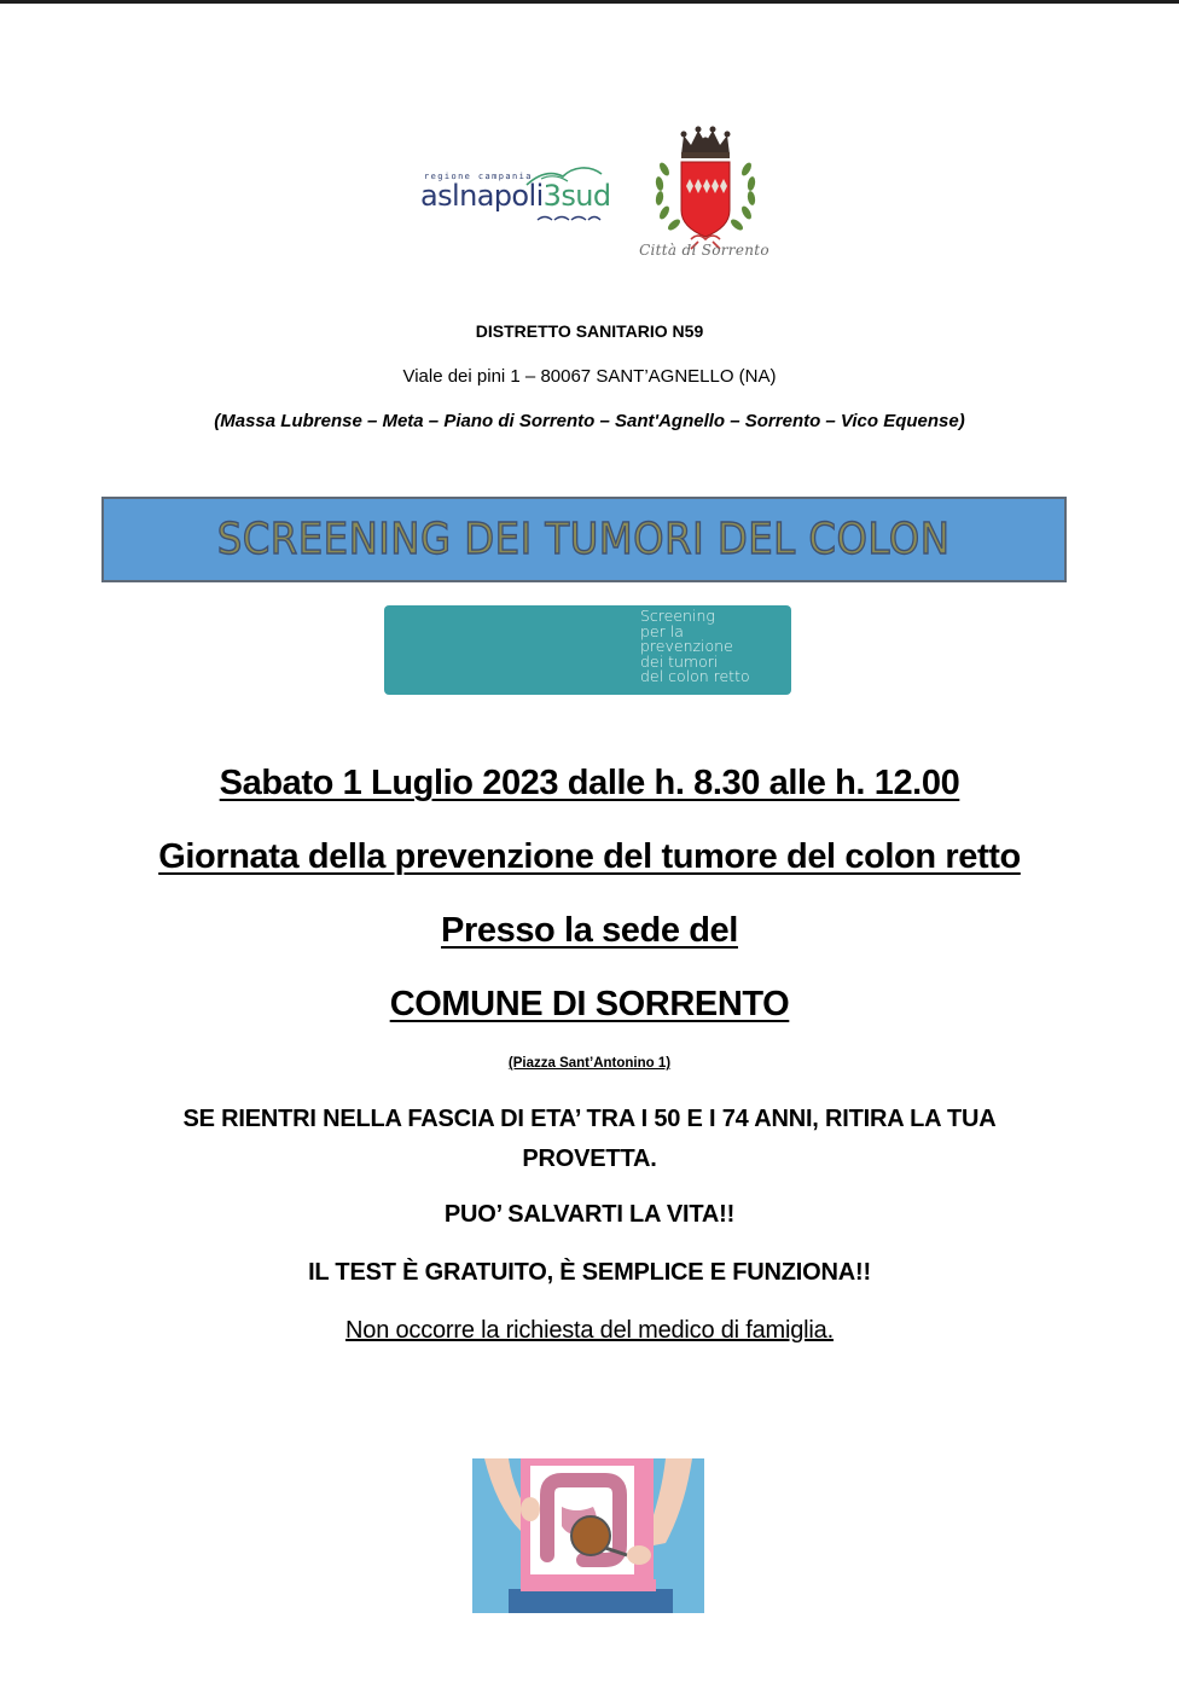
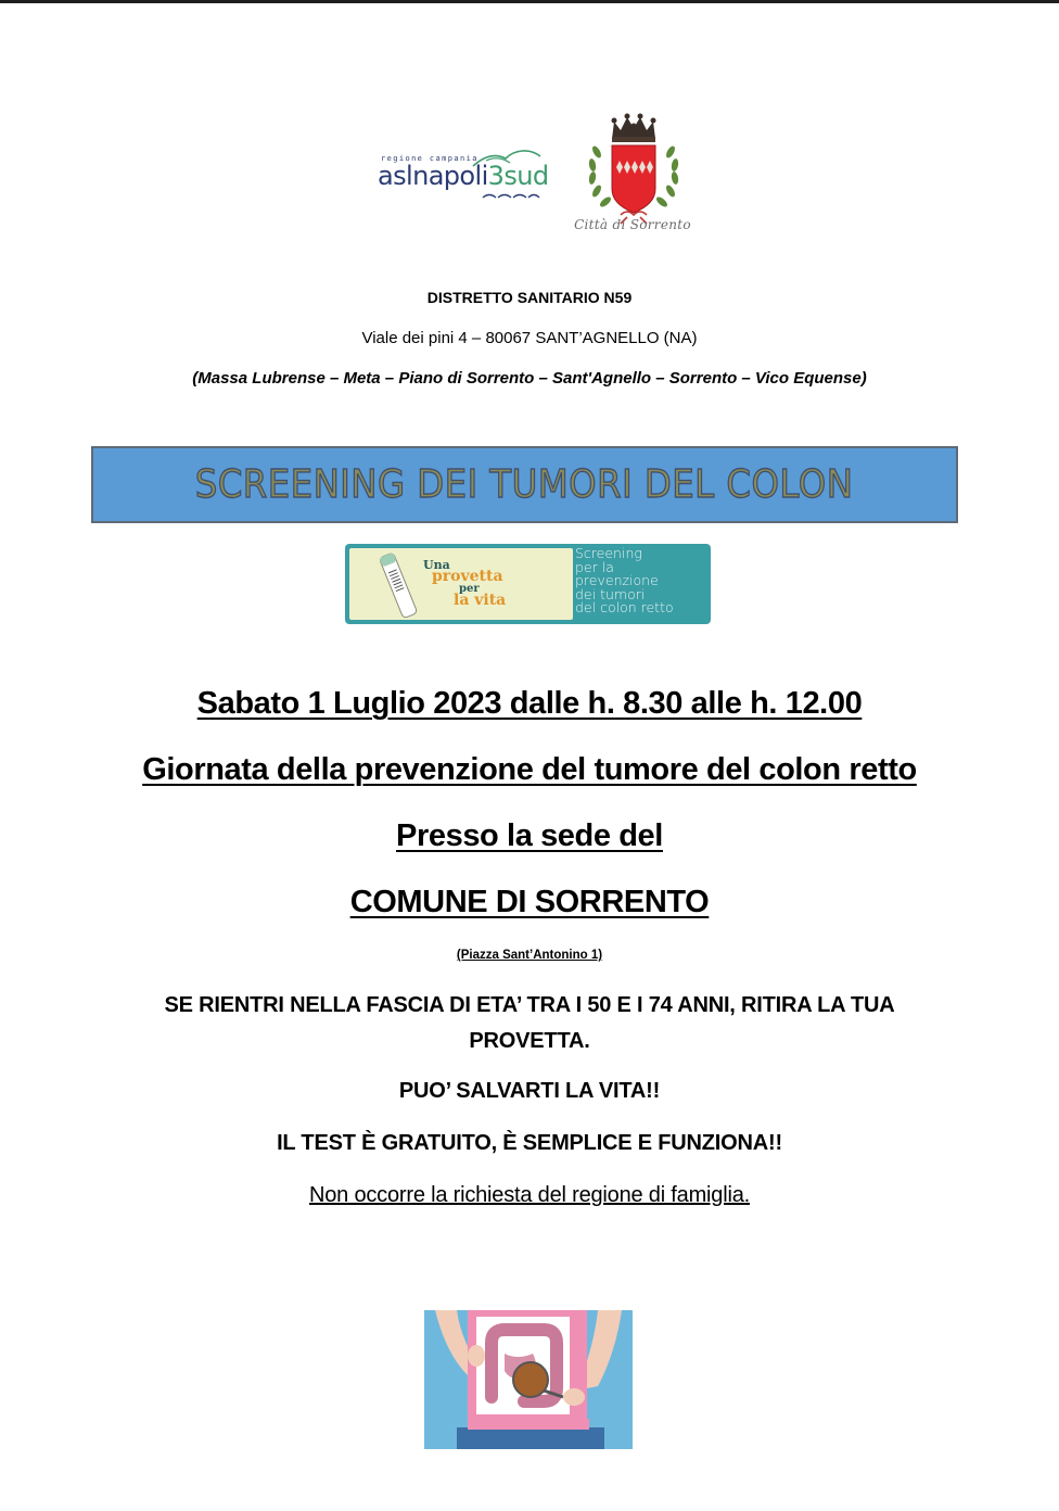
  regione campania
  aslnapoli3sud
  Città di Sorrento
  DISTRETTO SANITARIO N59
- Viale dei pini 1 – 80067 SANT’AGNELLO (NA)
+ Viale dei pini 4 – 80067 SANT’AGNELLO (NA)
  (Massa Lubrense – Meta – Piano di Sorrento – Sant'Agnello – Sorrento – Vico Equense)
  SCREENING DEI TUMORI DEL COLON
+ Una
+ provetta
+ per
+ la vita
  Screening
  per la
  prevenzione
  dei tumori
  del colon retto
  Sabato 1 Luglio 2023 dalle h. 8.30 alle h. 12.00
  Giornata della prevenzione del tumore del colon retto
  Presso la sede del
  COMUNE DI SORRENTO
  (Piazza Sant’Antonino 1)
  SE RIENTRI NELLA FASCIA DI ETA’ TRA I 50 E I 74 ANNI, RITIRA LA TUA PROVETTA.
  PUO’ SALVARTI LA VITA!!
  IL TEST È GRATUITO, È SEMPLICE E FUNZIONA!!
- Non occorre la richiesta del medico di famiglia.
+ Non occorre la richiesta del regione di famiglia.
